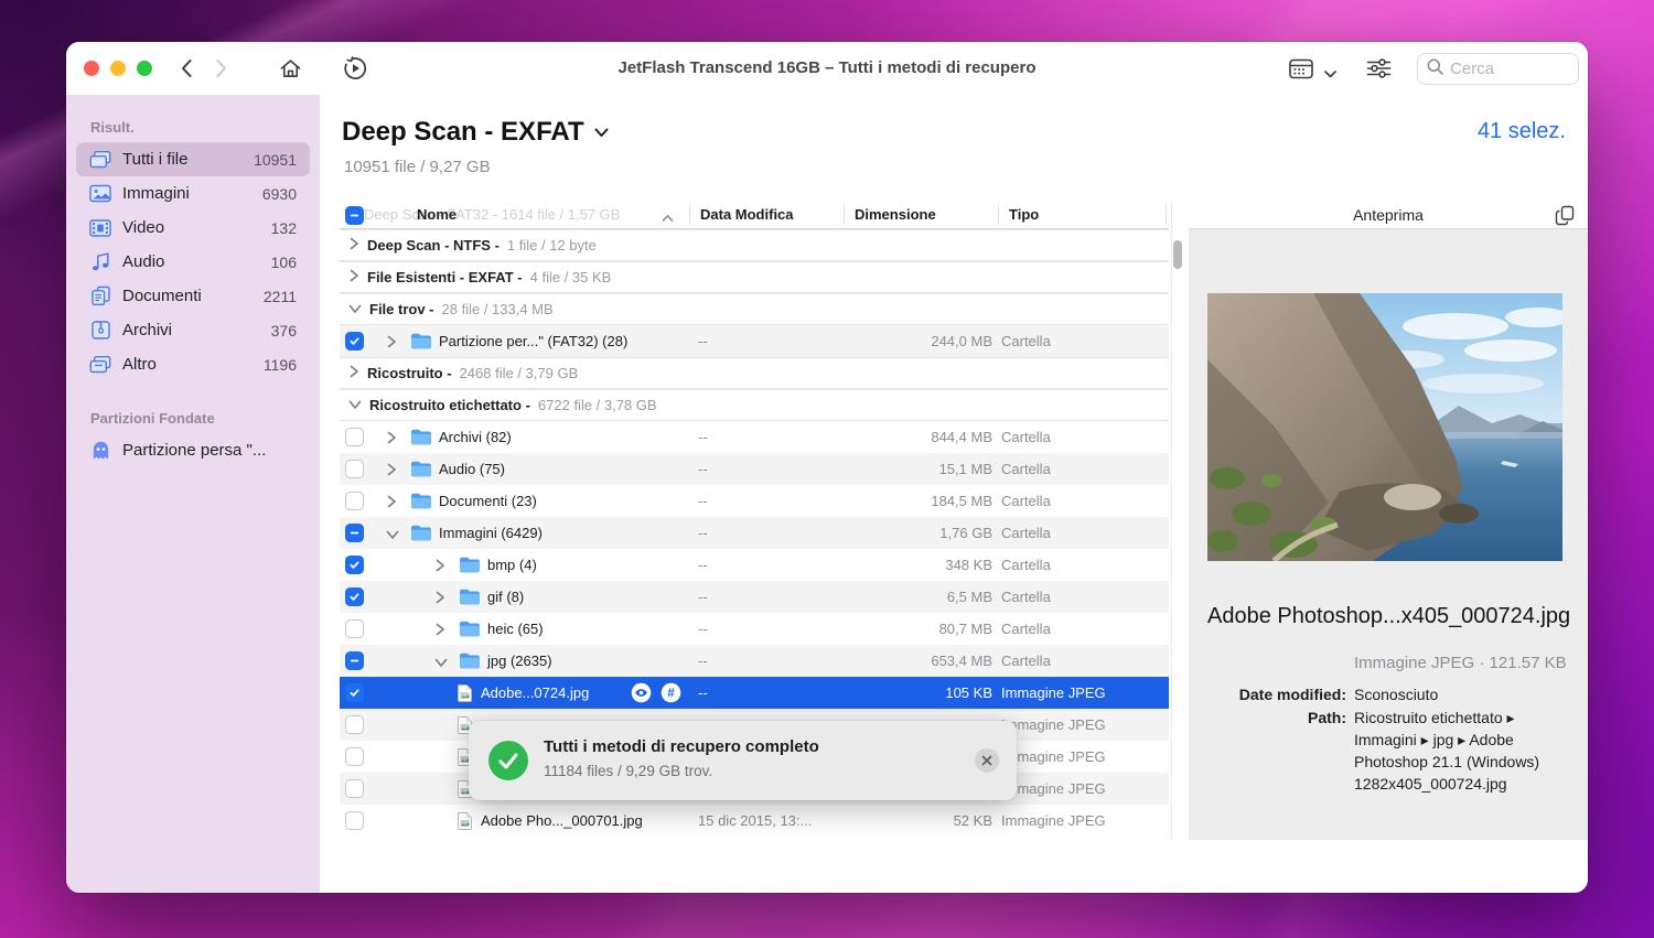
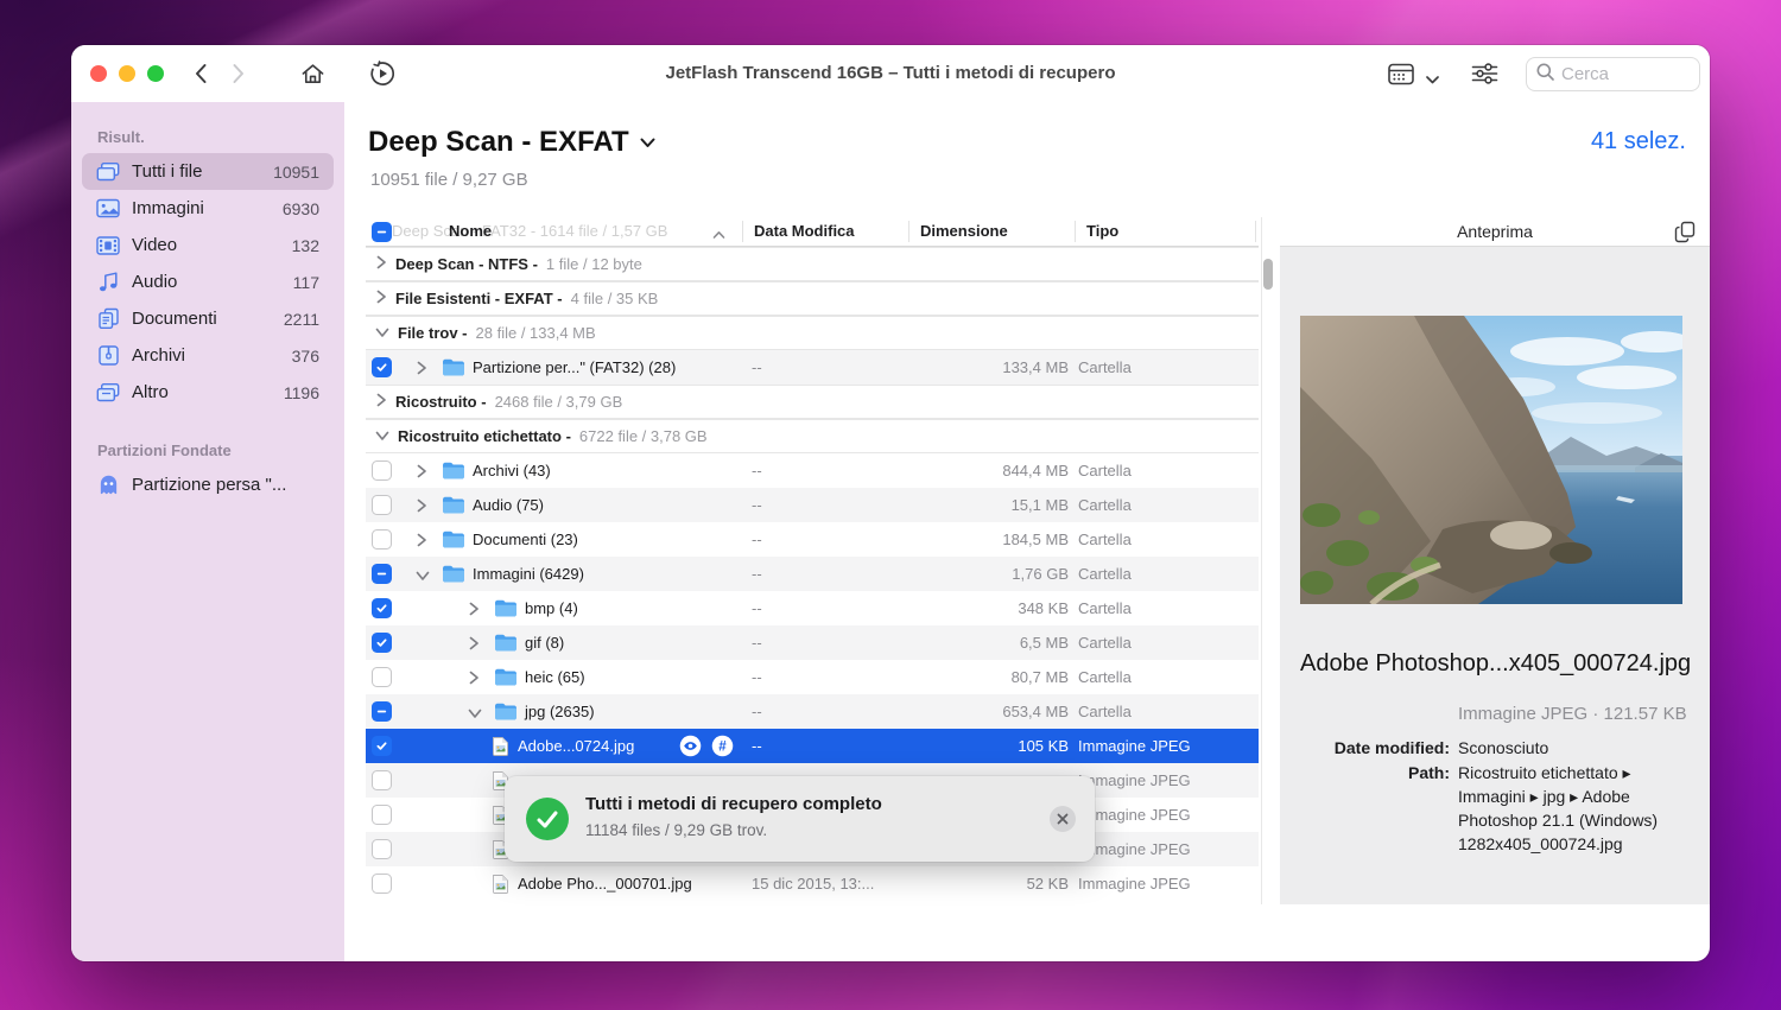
  JetFlash Transcend 16GB – Tutti i metodi di recupero
  Cerca
  Risult.
  Tutti i file
  10951
  Immagini
  6930
  Video
  132
  Audio
- 106
+ 117
  Documenti
  2211
  Archivi
  376
  Altro
  1196
  Partizioni Fondate
  Partizione persa "...
  Deep Scan - EXFAT
  10951 file / 9,27 GB
  41 selez.
  Deep Scan - FAT32 - 1614 file / 1,57 GB
  Nome
  Data Modifica
  Dimensione
  Tipo
  Deep Scan - NTFS -
  1 file / 12 byte
  File Esistenti - EXFAT -
  4 file / 35 KB
  File trov -
  28 file / 133,4 MB
  Partizione per..." (FAT32) (28)
  --
- 244,0 MB
+ 133,4 MB
  Cartella
  Ricostruito -
  2468 file / 3,79 GB
  Ricostruito etichettato -
  6722 file / 3,78 GB
- Archivi (82)
+ Archivi (43)
  --
  844,4 MB
  Cartella
  Audio (75)
  --
  15,1 MB
  Cartella
  Documenti (23)
  --
  184,5 MB
  Cartella
  Immagini (6429)
  --
  1,76 GB
  Cartella
  bmp (4)
  --
  348 KB
  Cartella
  gif (8)
  --
  6,5 MB
  Cartella
  heic (65)
  --
  80,7 MB
  Cartella
  jpg (2635)
  --
  653,4 MB
  Cartella
  Adobe...0724.jpg
  #
  --
  105 KB
  Immagine JPEG
  magine JPEG
  magine JPEG
  magine JPEG
  Adobe Pho..._000701.jpg
  15 dic 2015, 13:...
  52 KB
  Immagine JPEG
  Anteprima
  Adobe Photoshop...x405_000724.jpg
  Immagine JPEG · 121.57 KB
  Date modified:
  Sconosciuto
  Path:
  Ricostruito etichettato ▸ Immagini ▸ jpg ▸ Adobe Photoshop 21.1 (Windows) 1282x405_000724.jpg
  Tutti i metodi di recupero completo
  11184 files / 9,29 GB trov.
